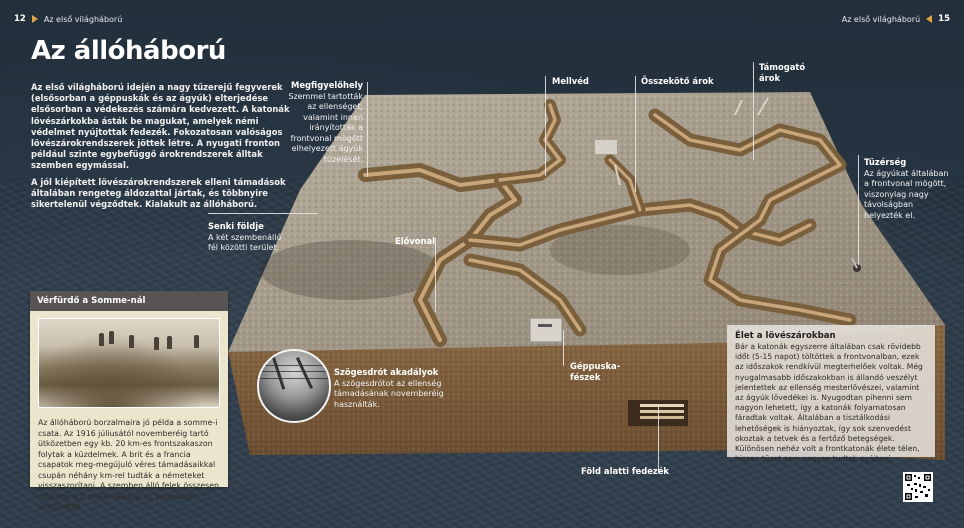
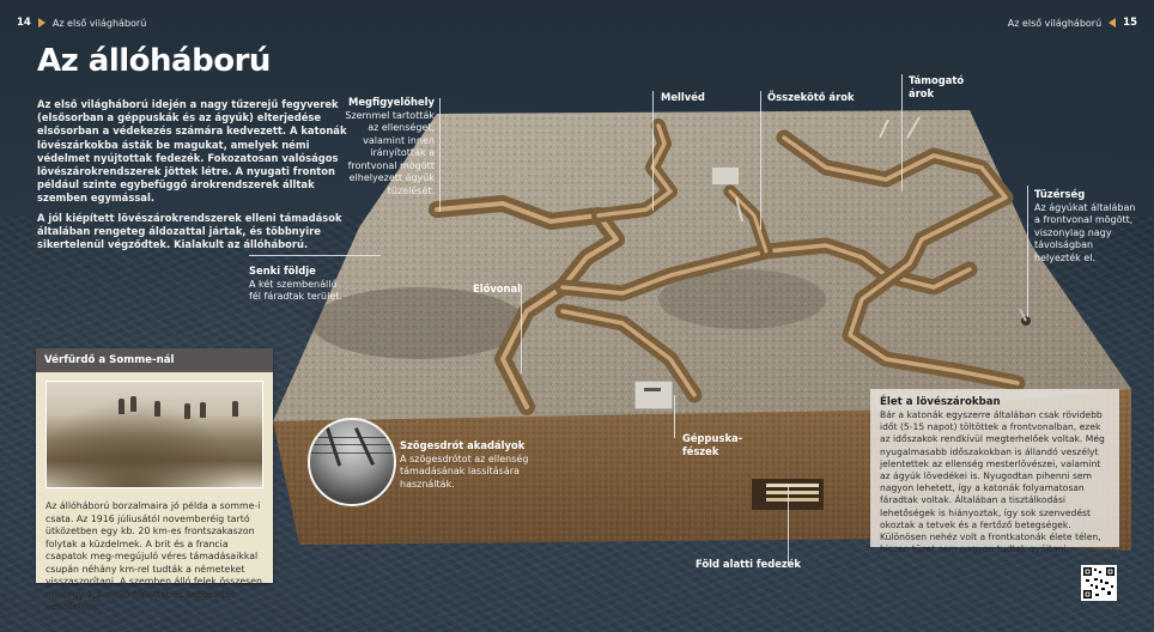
- 12
+ 14
  Az első világháború
  Az első világháború
  15
  Az állóháború
  Az első világháború idején a nagy tűzerejű fegyverek (első­sorban a géppuskák és az ágyúk) elterjedése elsősorban a védekezés számára kedvezett. A katonák lövészárkokba ásták be magukat, amelyek némi védelmet nyújtottak fedezék. Fokozatosan valóságos lövészárokrendszerek jöttek létre. A nyugati fronton például szinte egybefüggő árokrendszerek álltak szemben egymással.
  A jól kiépített lövészárokrendszerek elleni támadások általában rengeteg áldozattal jártak, és többnyire sikertelenül végződtek. Kialakult az állóháború.
  Megfigyelőhely
  Szemmel tartották az ellenséget, valamint innen irányították a frontvonal mögött elhelyezett ágyúk tüzelését.
  Mellvéd
  Összekötő árok
  Támogató árok
  Tüzérség
  Az ágyúkat általában a frontvonal mögött, viszonylag nagy távolságban helyezték el.
  Senki földje
- A két szembenálló fél közötti terület.
+ A két szembenálló fél fáradtak terület.
  Elővonal
  Szögesdrót akadályok
- A szögesdrótot az ellenség támadásának novemberéig használták.
+ A szögesdrótot az ellenség támadásának lassítására használták.
  Géppuska-fészek
  Föld alatti fedezék
  Vérfürdő a Somme-nál
  Az állóháború borzalmaira jó példa a somme-i csata. Az 1916 júliusától novemberéig tartó ütközetben egy kb. 20 km-es frontszakaszon folytak a küzdelmek. A brit és a francia csapatok meg-megújuló véres tá­madásaikkal csupán néhány km-rel tudták a néme­teket visszaszorítani. A szemben álló felek összesen mintegy 1,2 millió halottat és sebesültet veszítettek.
  Élet a lövészárokban
  Bár a katonák egyszerre általában csak rövidebb időt (5-15 napot) töltöttek a frontvonalban, ezek az idősza­kok rendkívül megterhelőek voltak. Még nyugalmasabb időszakokban is állandó veszélyt jelentettek az ellenség mesterlövészei, valamint az ágyúk lövedékei is. Nyugodtan pihenni sem nagyon lehetett, így a katonák folyamatosan fáradtak voltak. Általában a tisztálkodási lehetőségek is hiányoztak, így sok szenvedést okoztak a tetvek és a fertőző betegségek. Különösen nehéz volt a frontkatonák élete télen, hiszen tüzet sem nagyon tudtak gyújtani.
